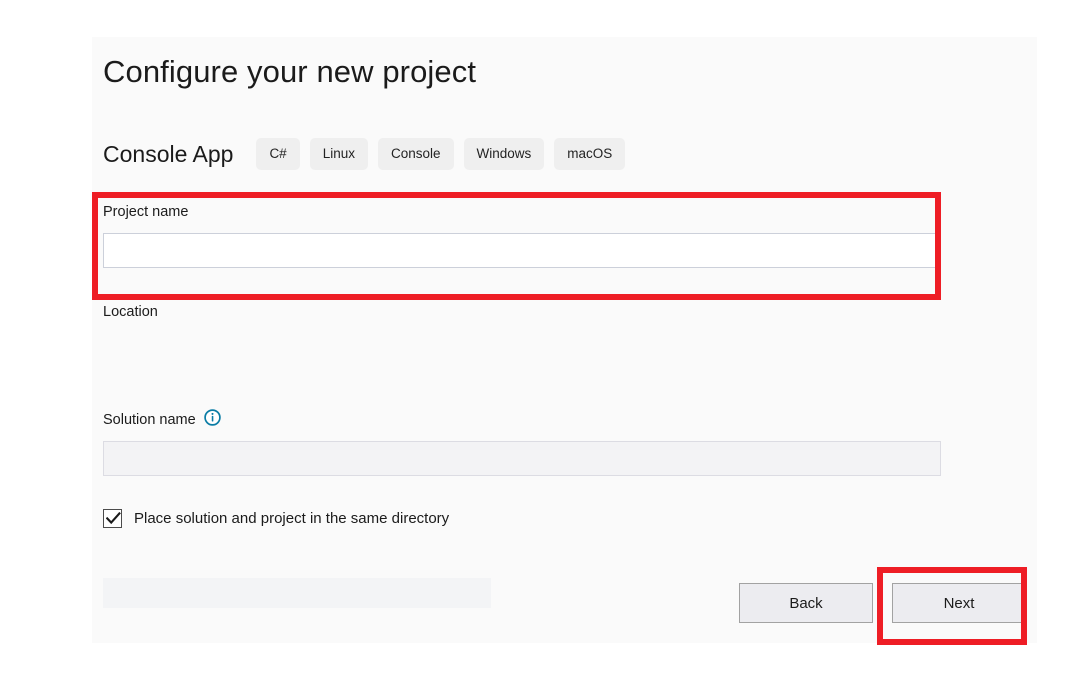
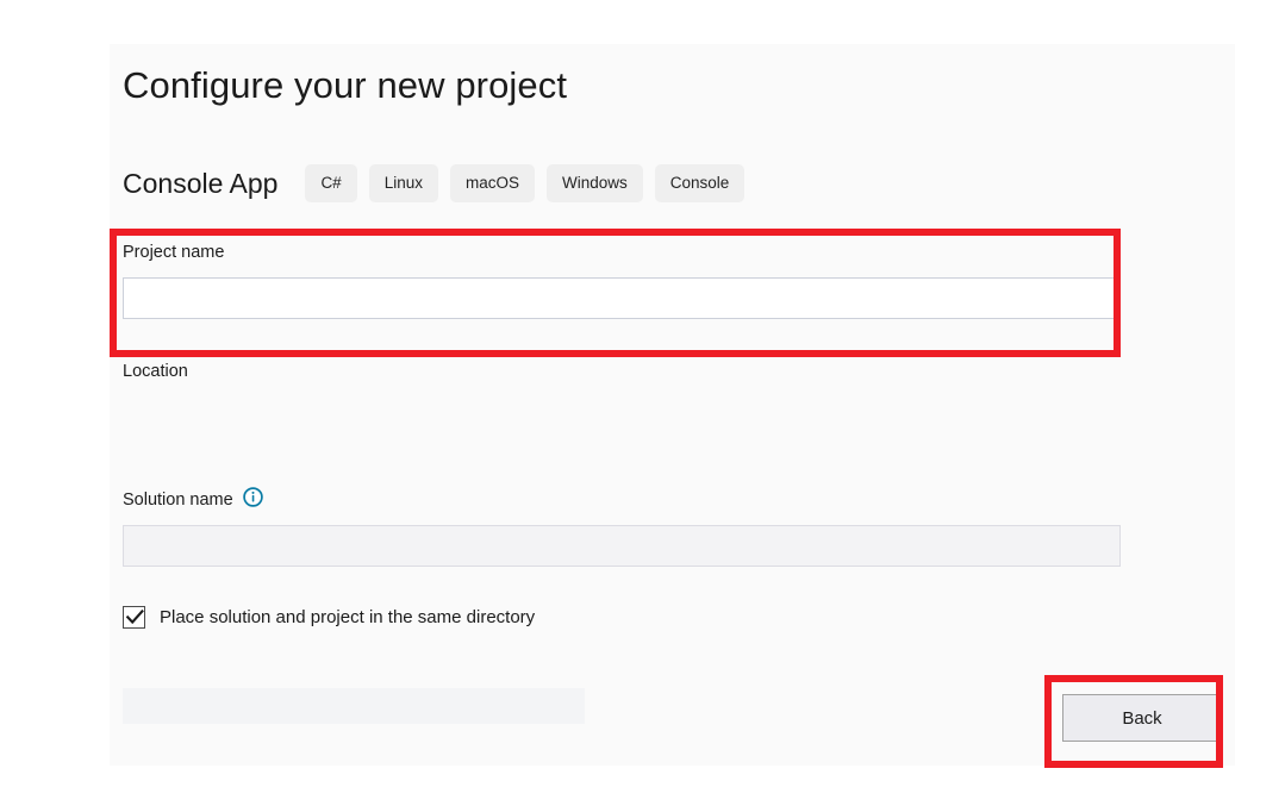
  Configure your new project
  Console App
  C#
  Linux
- Console
+ macOS
  Windows
- macOS
+ Console
  Project name
  Location
  Solution name
  Place solution and project in the same directory
  Back
- Next
